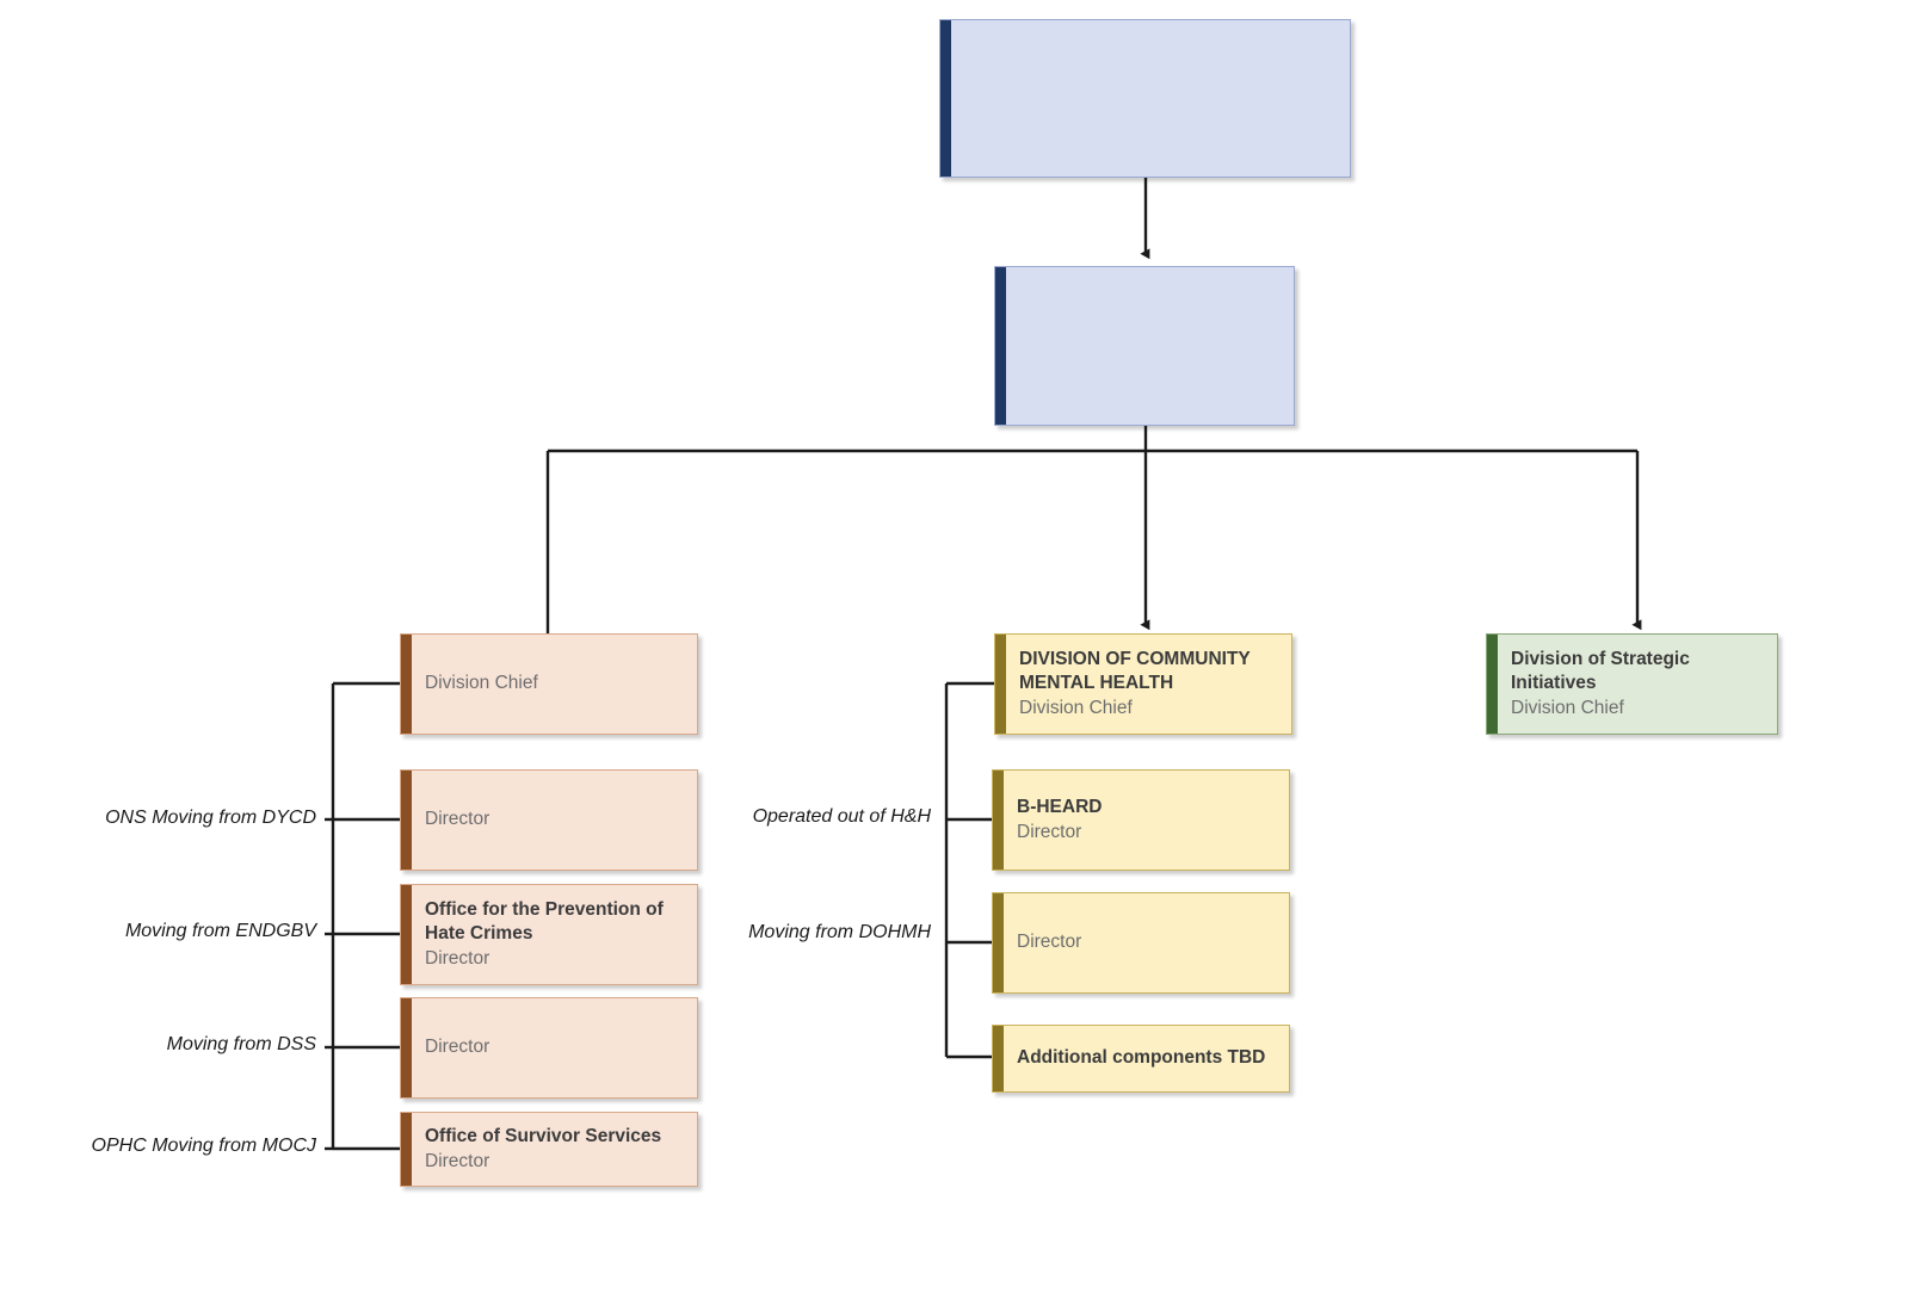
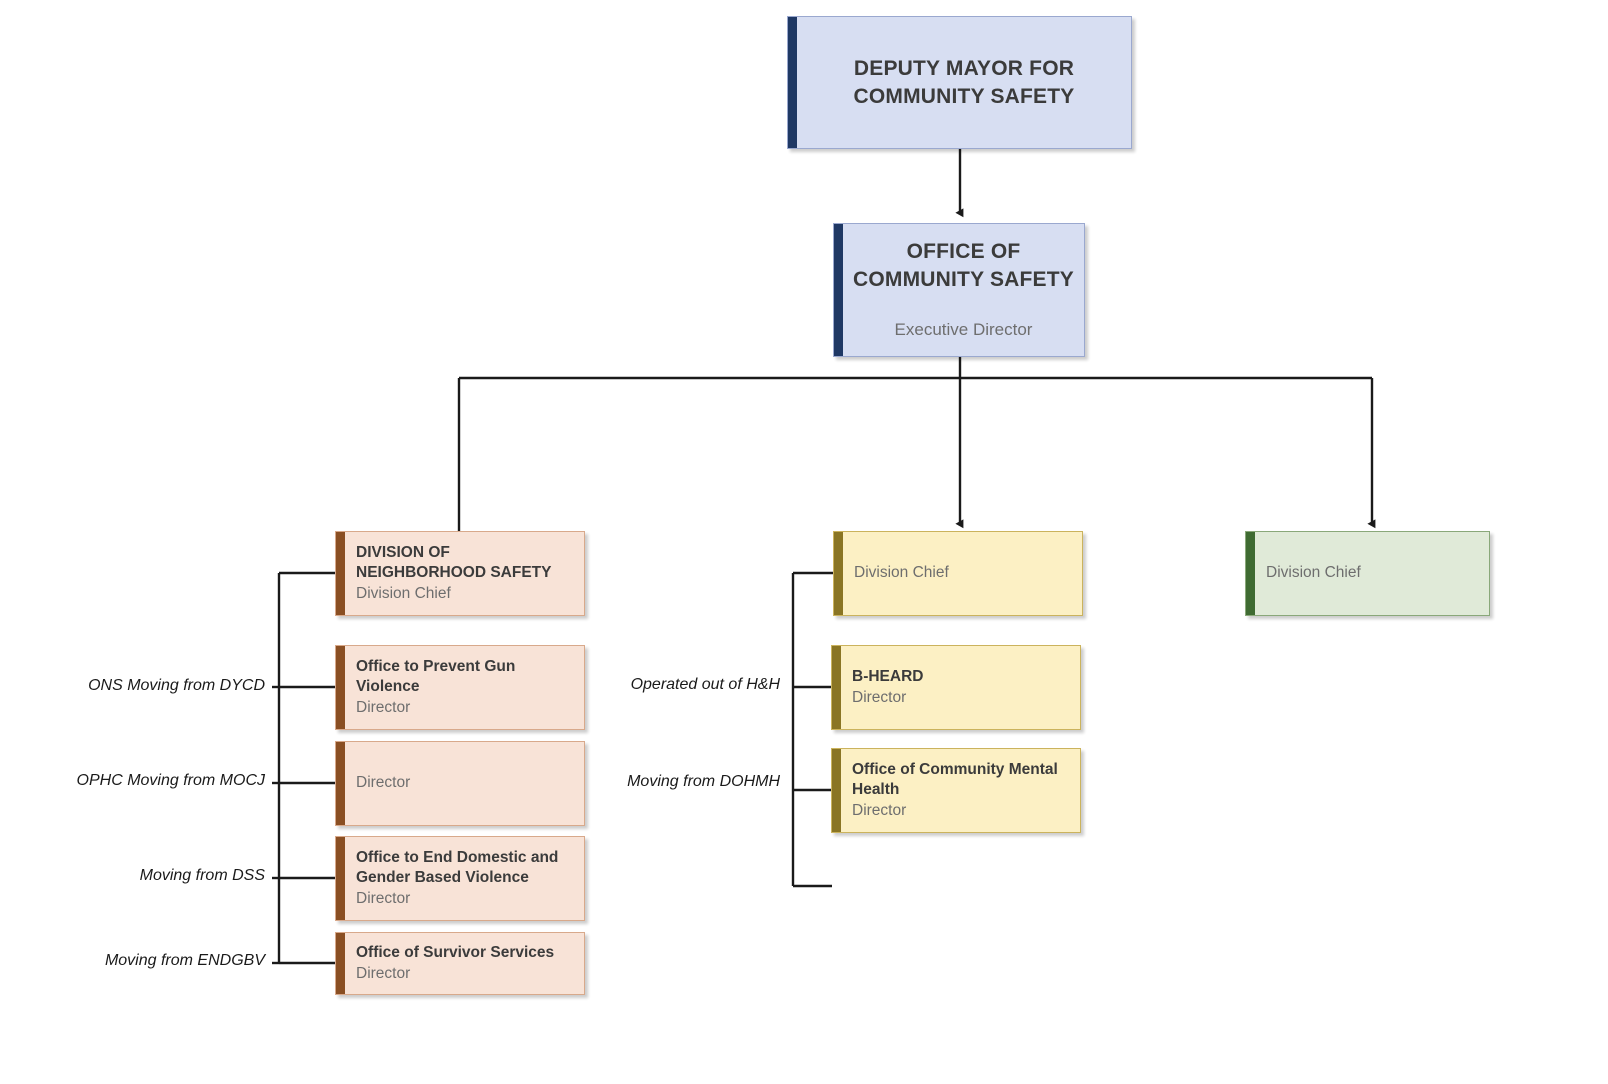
+ DEPUTY MAYOR FOR COMMUNITY SAFETY
+ OFFICE OF COMMUNITY SAFETY
+ Executive Director
+ DIVISION OF NEIGHBORHOOD SAFETY
  Division Chief
+ Office to Prevent Gun Violence
  Director
- Office for the Prevention of Hate Crimes
  Director
+ Office to End Domestic and Gender Based Violence
  Director
  Office of Survivor Services
  Director
- DIVISION OF COMMUNITY MENTAL HEALTH
  Division Chief
  B-HEARD
  Director
+ Office of Community Mental Health
  Director
- Additional components TBD
- Division of Strategic Initiatives
  Division Chief
  ONS Moving from DYCD
- Moving from ENDGBV
+ OPHC Moving from MOCJ
  Moving from DSS
- OPHC Moving from MOCJ
+ Moving from ENDGBV
  Operated out of H&H
  Moving from DOHMH
